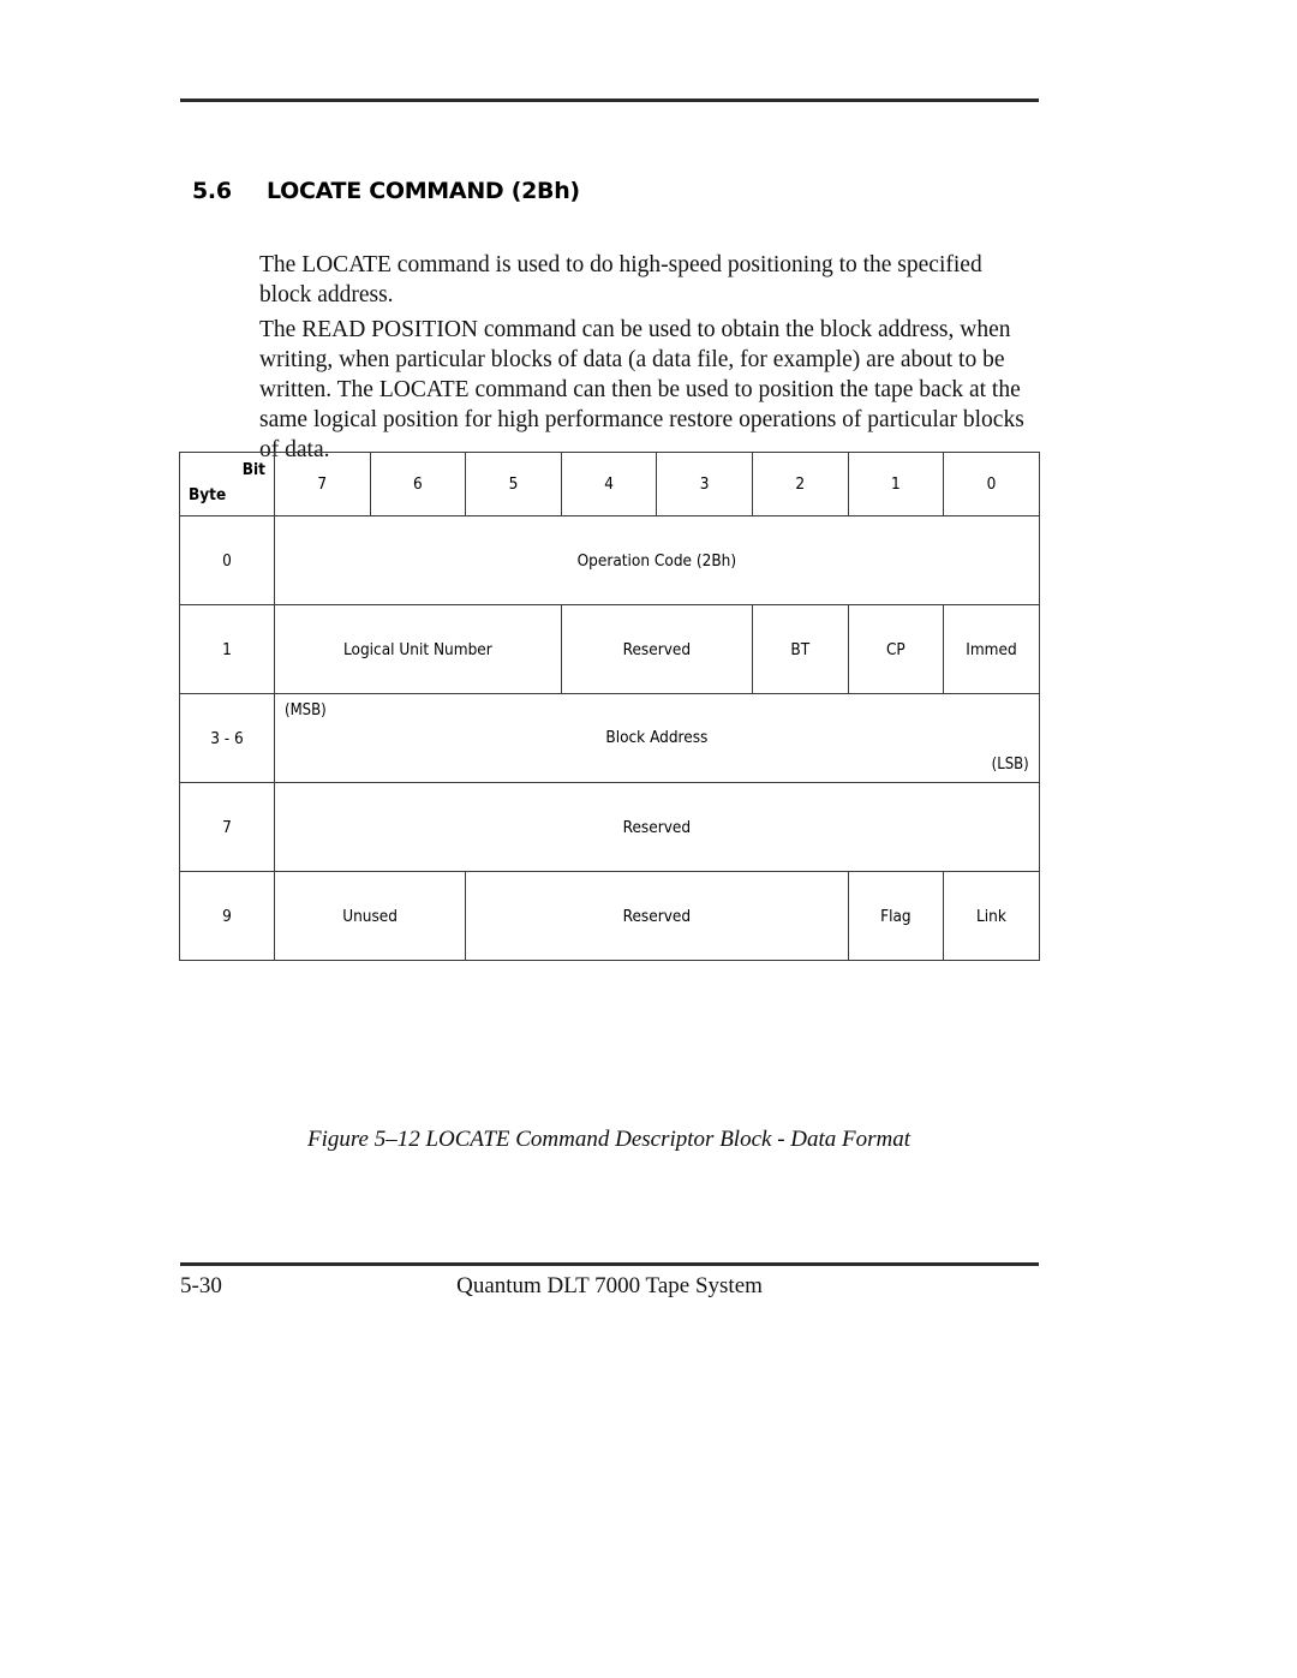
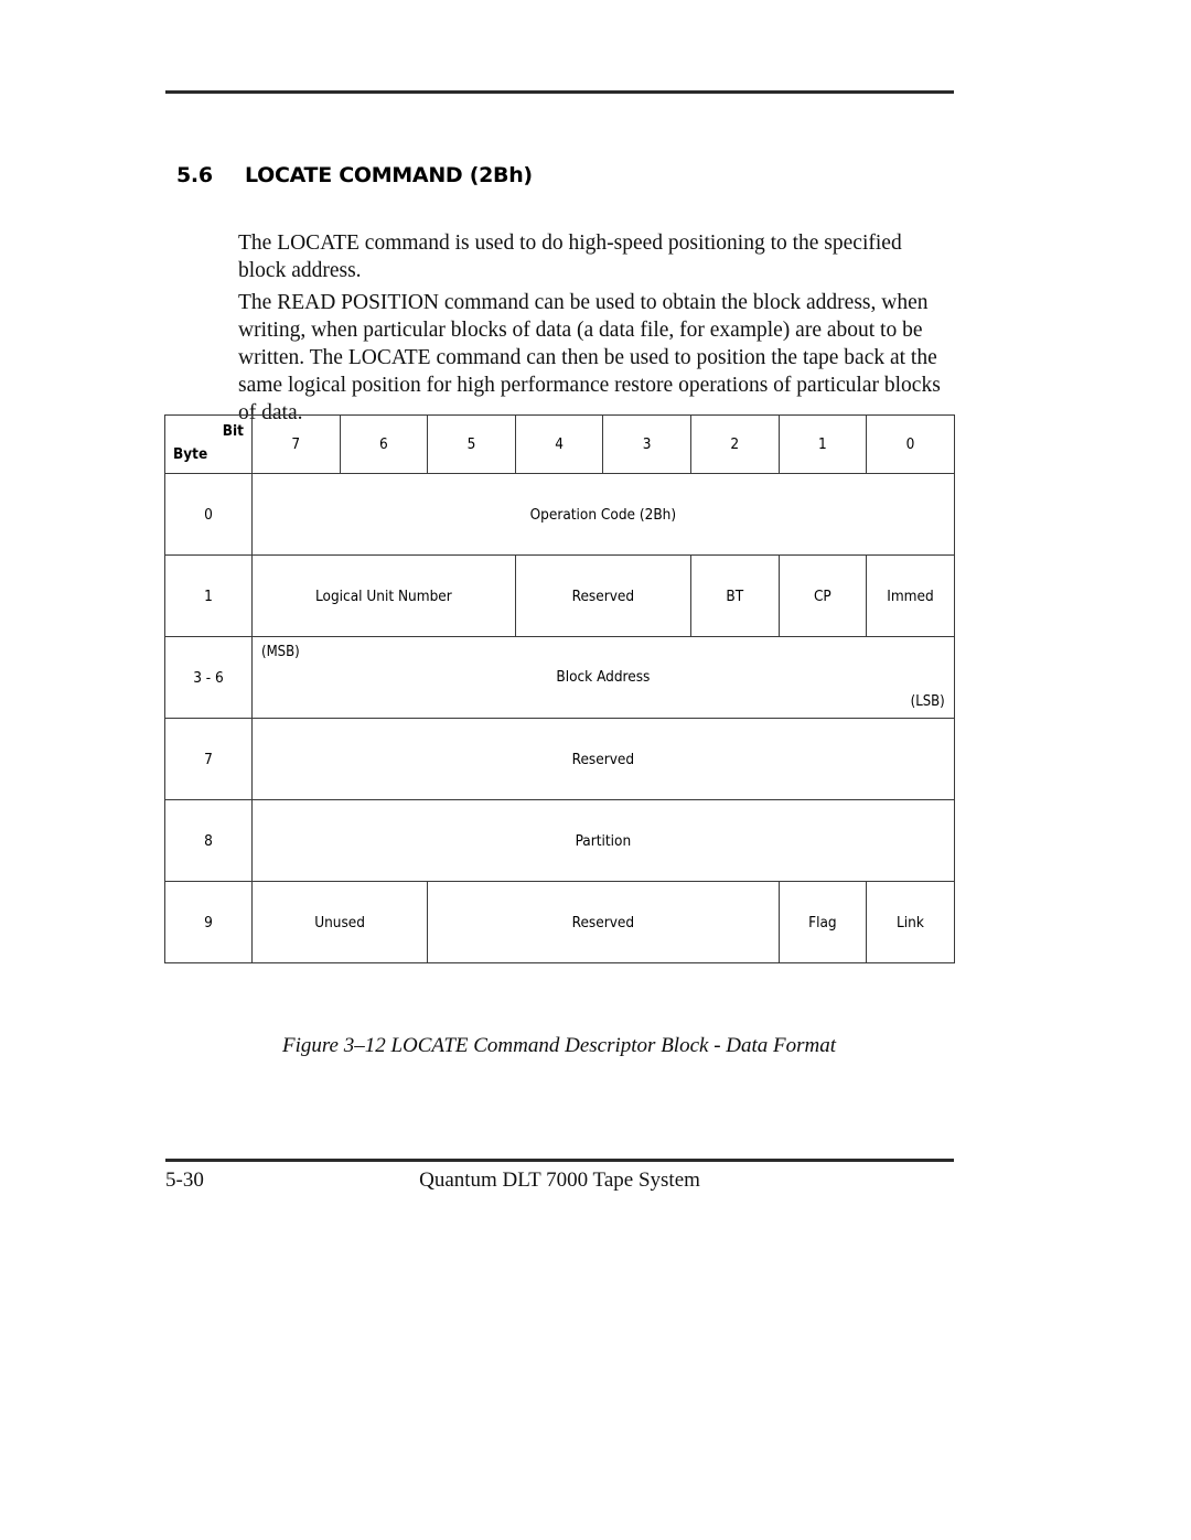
  5.6 LOCATE COMMAND (2Bh)
  The LOCATE command is used to do high-speed positioning to the specified block address.
  The READ POSITION command can be used to obtain the block address, when writing, when particular blocks of data (a data file, for example) are about to be written. The LOCATE command can then be used to position the tape back at the same logical position for high performance restore operations of particular blocks of data.
  BitByte	7	6	5	4	3	2	1	0
  0	Operation Code (2Bh)
  1	Logical Unit Number	Reserved	BT	CP	Immed
  3 - 6	(MSB)Block Address(LSB)
  7	Reserved
+ 8	Partition
  9	Unused	Reserved	Flag	Link
- Figure 5–12 LOCATE Command Descriptor Block - Data Format
+ Figure 3–12 LOCATE Command Descriptor Block - Data Format
  5-30
  Quantum DLT 7000 Tape System
